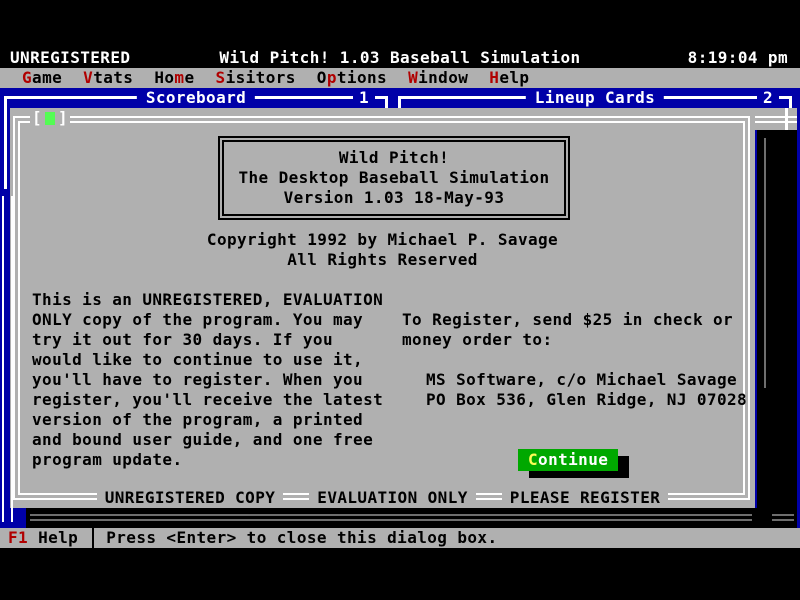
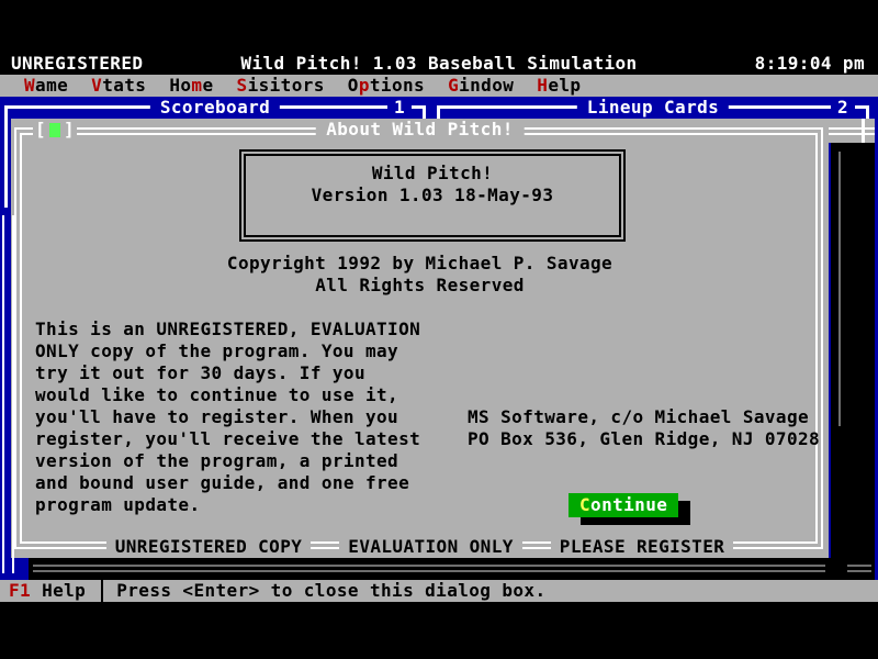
  UNREGISTERED
  Wild Pitch! 1.03 Baseball Simulation
  8:19:04 pm
- Game
+ Wame
  Vtats
  Home
  Sisitors
  Options
- Window
+ Gindow
  Help
  Scoreboard
  1
  Lineup Cards
  2
  [
  ]
+ About Wild Pitch!
  Wild Pitch!
- The Desktop Baseball Simulation
  Version 1.03 18-May-93
  Copyright 1992 by Michael P. Savage
  All Rights Reserved
  This is an UNREGISTERED, EVALUATION
  ONLY copy of the program. You may
  try it out for 30 days. If you
  would like to continue to use it,
  you'll have to register. When you
  register, you'll receive the latest
  version of the program, a printed
  and bound user guide, and one free
  program update.
- To Register, send $25 in check or
- money order to:
  MS Software, c/o Michael Savage
  PO Box 536, Glen Ridge, NJ 07028
  Continue
  UNREGISTERED COPY
  EVALUATION ONLY
  PLEASE REGISTER
  F1
  Help
  Press <Enter> to close this dialog box.
